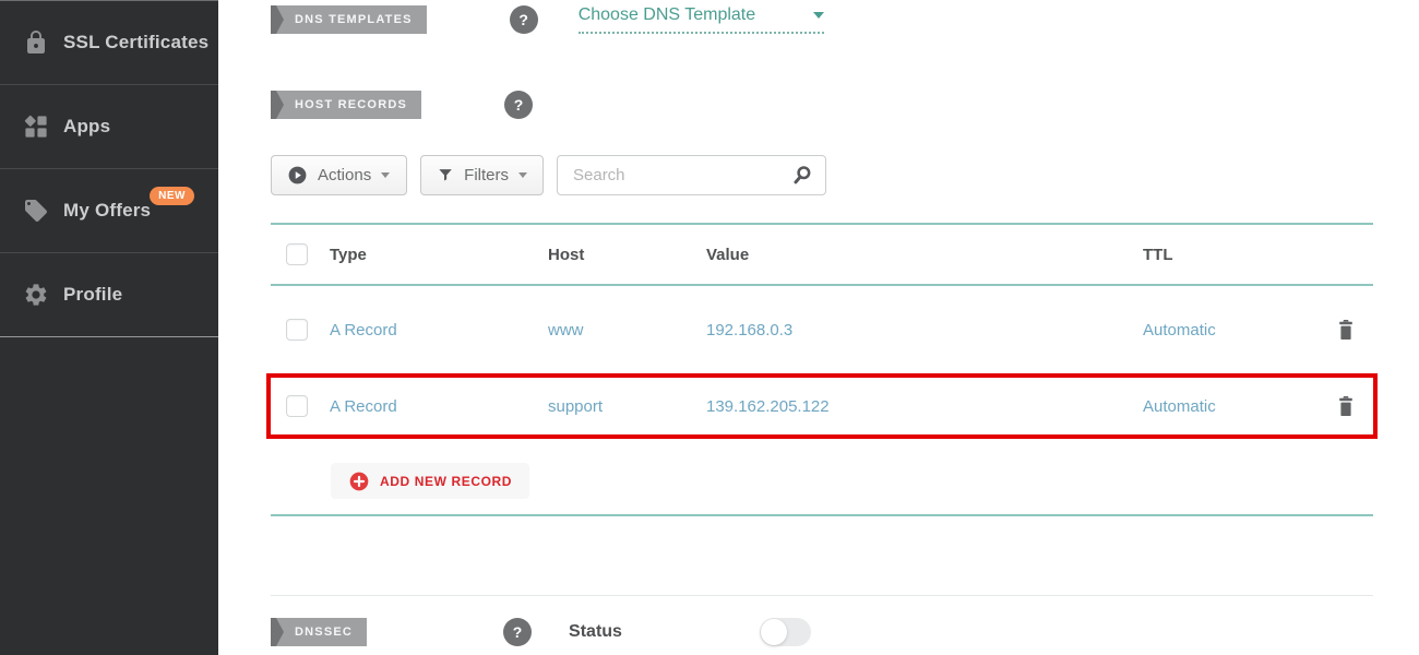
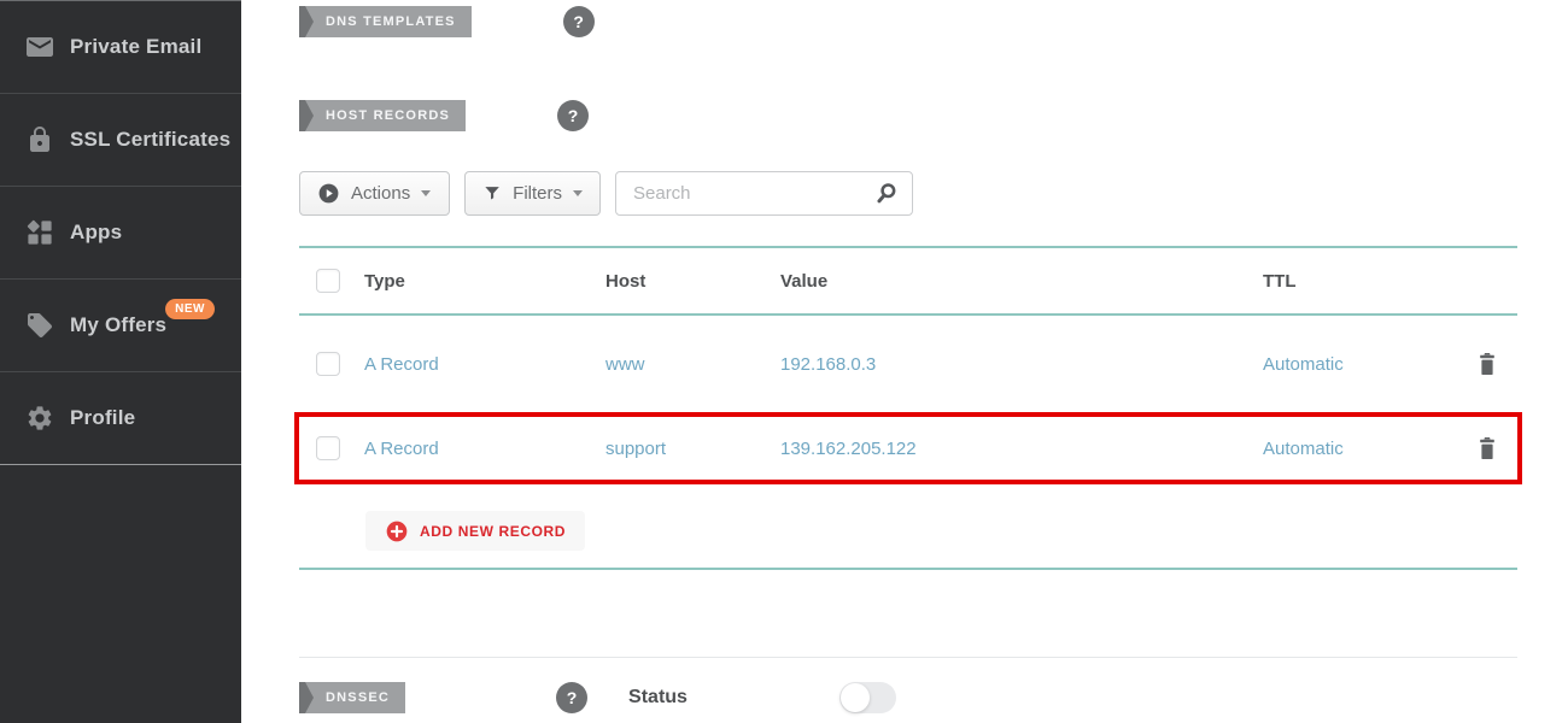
+ Private Email
  SSL Certificates
  Apps
  My Offers
  NEW
  Profile
  DNS TEMPLATES
  ?
- Choose DNS Template
  HOST RECORDS
  ?
  Actions
  Filters
  Search
  Type
  Host
  Value
  TTL
  A Record
  www
  192.168.0.3
  Automatic
  A Record
  support
  139.162.205.122
  Automatic
  ADD NEW RECORD
  DNSSEC
  ?
  Status
